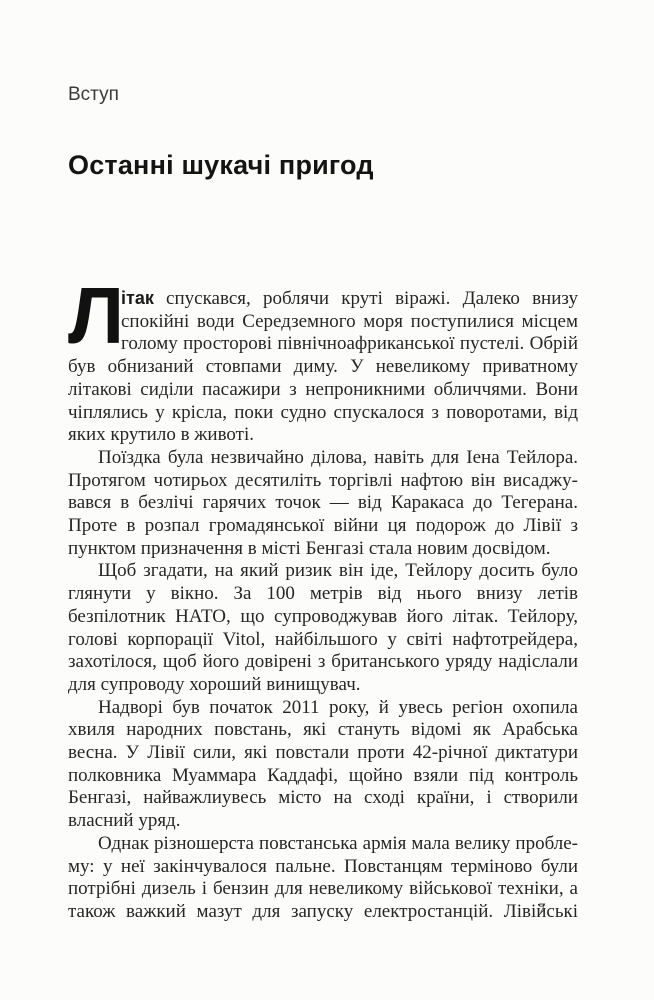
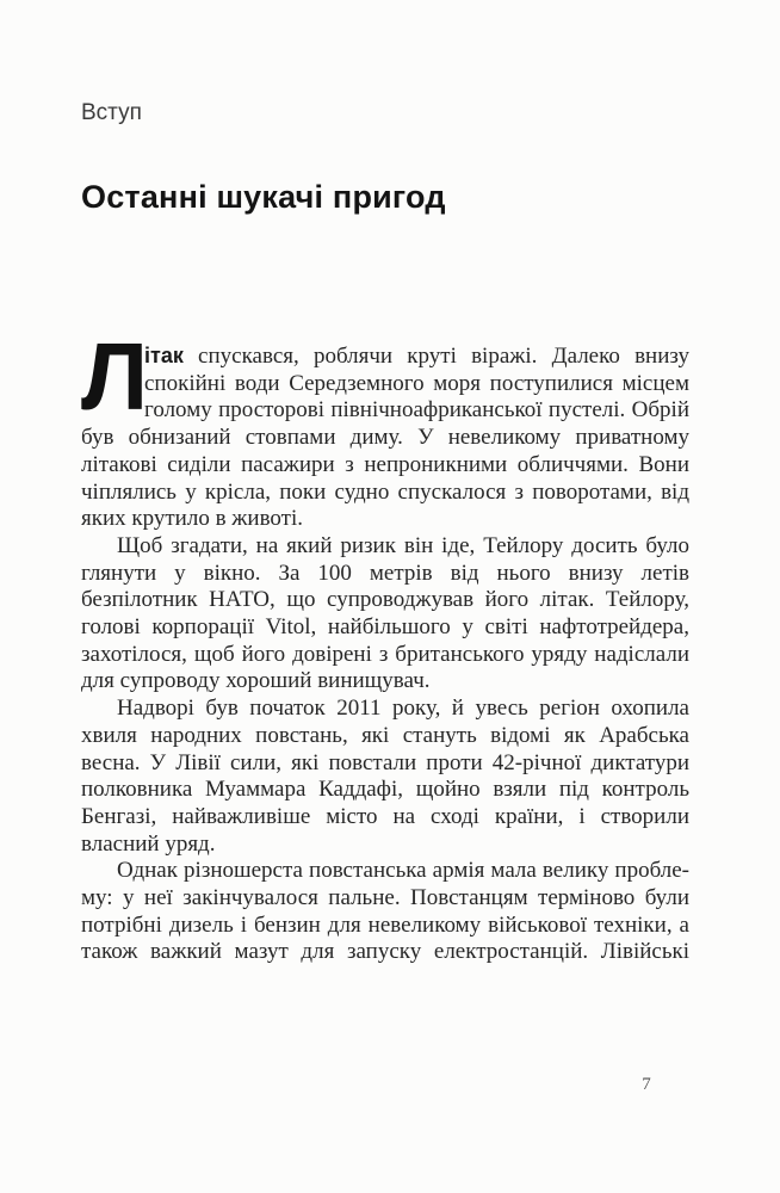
  Вступ
  Останні шукачі пригод
  Л
  ітак спускався, роблячи круті віражі. Далеко внизу спокійні води Середземного моря поступи­лися місцем голому просторові північноафриканської пустелі. Обрій був обнизаний стовпами диму. У невеликому при­ватному літакові сиділи пасажири з непроникними обличчями. Вони чіплялись у крісла, поки судно спускалося з поворотами, від яких крутило в животі.
- Поїздка була незвичайно ділова, навіть для Іена Тейлора. Протягом чотирьох десятиліть торгівлі нафтою він висаджу­вався в безлічі гарячих точок — від Каракаса до Тегерана. Про­те в розпал громадянської війни ця подорож до Лівії з пунктом призначення в місті Бенгазі стала новим досвідом.
  Щоб згадати, на який ризик він іде, Тейлору досить було гля­нути у вікно. За 100 метрів від нього внизу летів безпілотник НАТО, що супроводжував його літак. Тейлору, голові корпора­ції Vitol, найбільшого у світі нафтотрейдера, захотілося, щоб йо­го довірені з британського уряду надіслали для супроводу хоро­ший винищувач.
- Надворі був початок 2011 року, й увесь регіон охопила хвиля народних повстань, які стануть відомі як Арабська весна. У Лівії сили, які повстали проти 42-річної диктатури полковника Му­аммара Каддафі, щойно взяли під контроль Бенгазі, найважли­увесь місто на сході країни, і створили власний уряд.
+ Надворі був початок 2011 року, й увесь регіон охопила хвиля народних повстань, які стануть відомі як Арабська весна. У Лівії сили, які повстали проти 42-річної диктатури полковника Му­аммара Каддафі, щойно взяли під контроль Бенгазі, найважли­віше місто на сході країни, і створили власний уряд.
  Однак різношерста повстанська армія мала велику пробле­му: у неї закінчувалося пальне. Повстанцям терміново були потрібні дизель і бензин для невеликому військової техніки, а також важкий мазут для запуску електростанцій. Лівійські
  7
